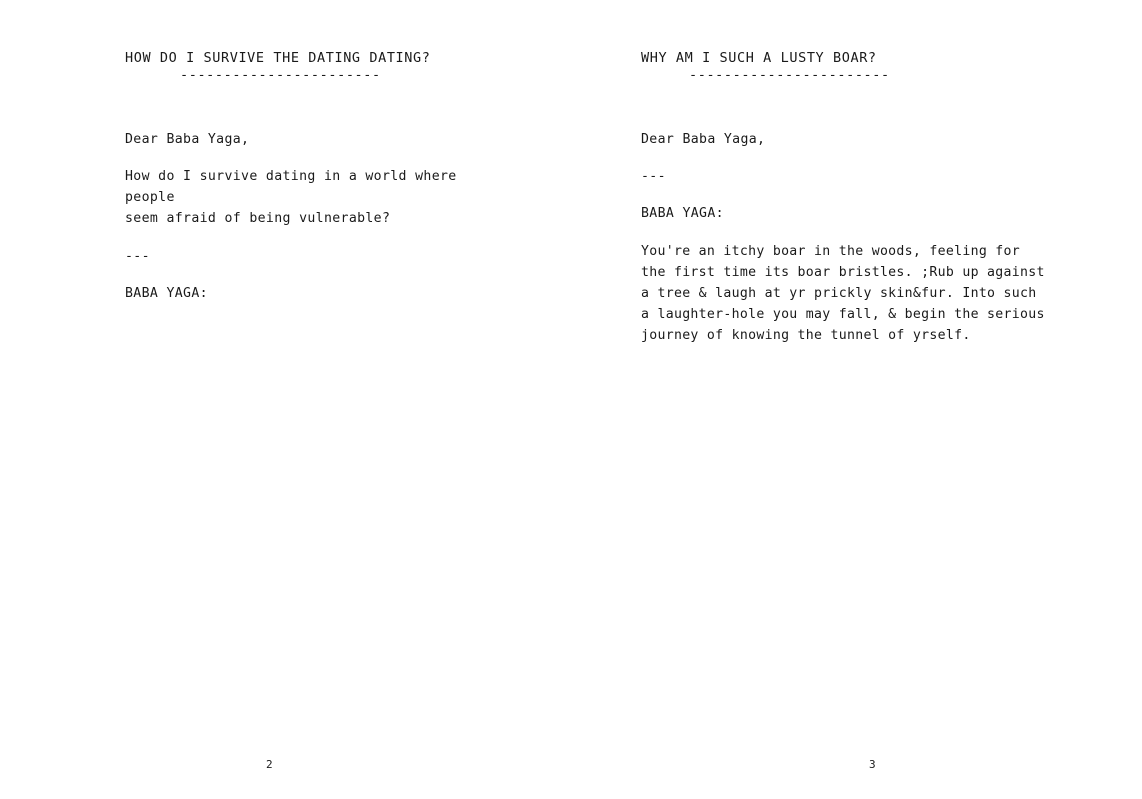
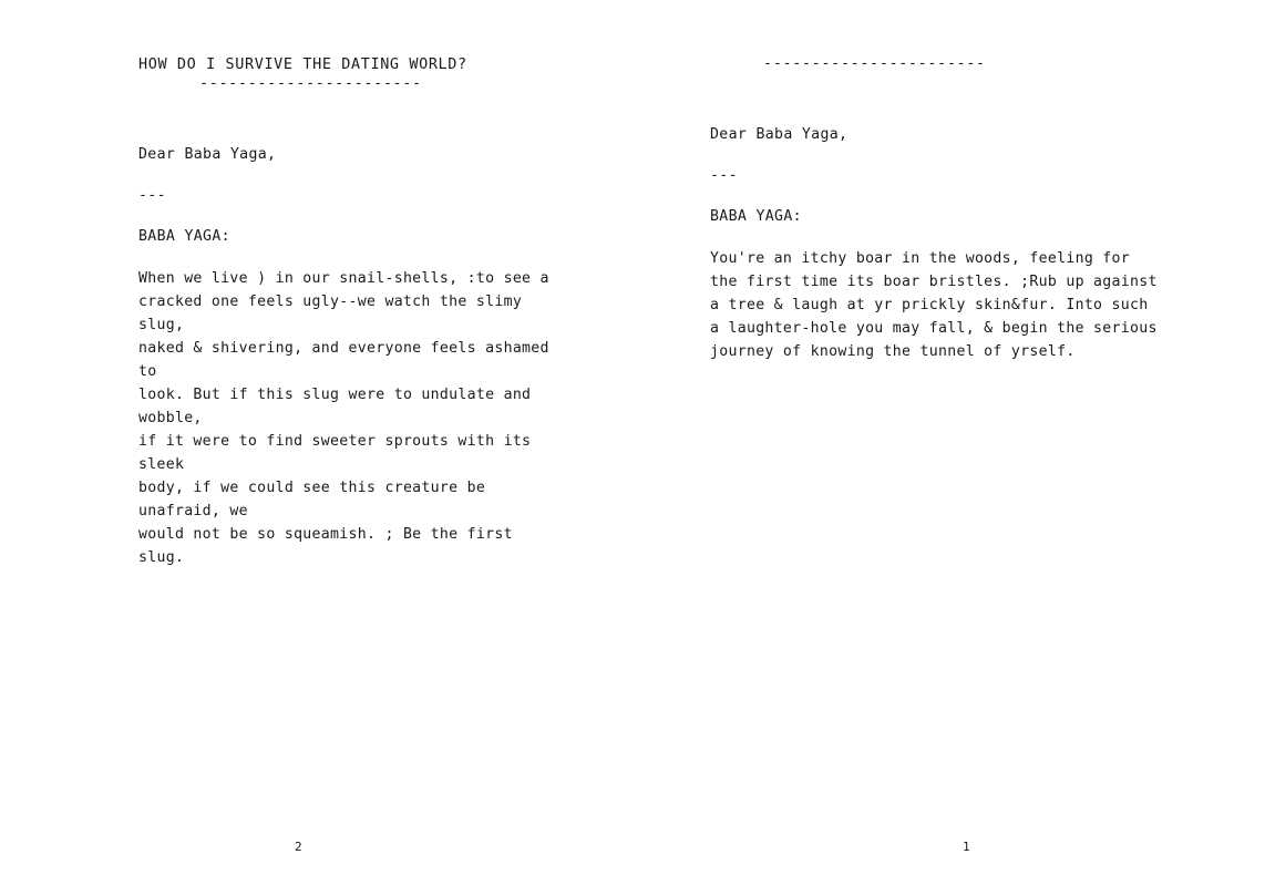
- HOW DO I SURVIVE THE DATING DATING?
+ HOW DO I SURVIVE THE DATING WORLD?
  -----------------------
  Dear Baba Yaga,
- How do I survive dating in a world where people
- seem afraid of being vulnerable?
  ---
  BABA YAGA:
+ When we live ) in our snail-shells, :to see a
+ cracked one feels ugly--we watch the slimy slug,
+ naked & shivering, and everyone feels ashamed to
+ look. But if this slug were to undulate and wobble,
+ if it were to find sweeter sprouts with its sleek
+ body, if we could see this creature be unafraid, we
+ would not be so squeamish. ; Be the first slug.
  2
- WHY AM I SUCH A LUSTY BOAR?
  -----------------------
  Dear Baba Yaga,
  ---
  BABA YAGA:
  You're an itchy boar in the woods, feeling for
  the first time its boar bristles. ;Rub up against
  a tree & laugh at yr prickly skin&fur. Into such
  a laughter-hole you may fall, & begin the serious
  journey of knowing the tunnel of yrself.
- 3
+ 1
